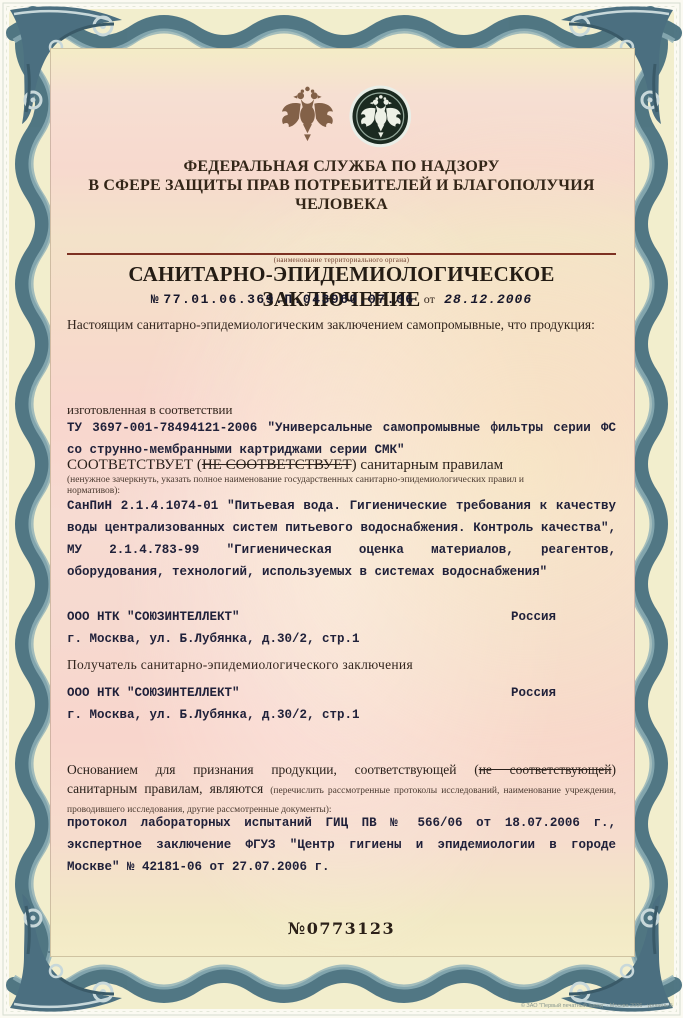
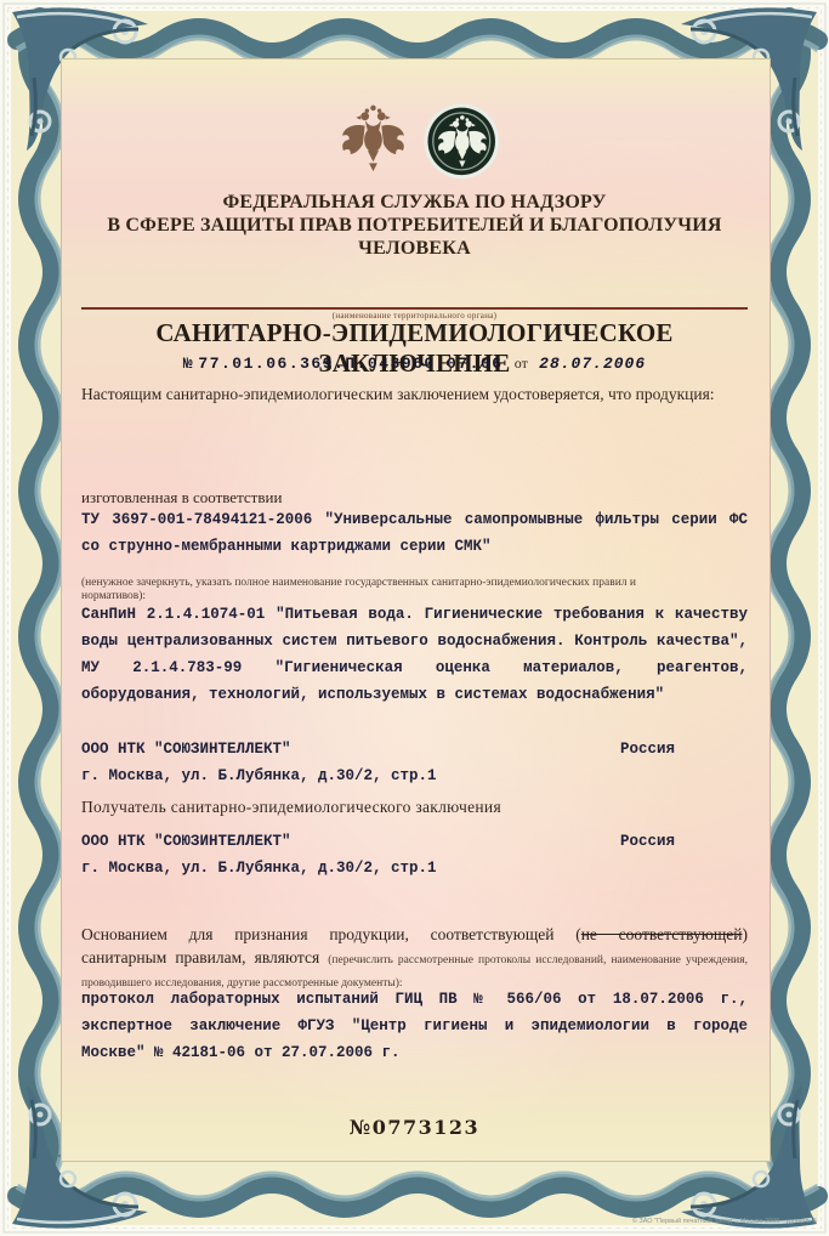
  ФЕДЕРАЛЬНАЯ СЛУЖБА ПО НАДЗОРУ
  В СФЕРЕ ЗАЩИТЫ ПРАВ ПОТРЕБИТЕЛЕЙ И БЛАГОПОЛУЧИЯ ЧЕЛОВЕКА
  (наименование территориального органа)
  САНИТАРНО-ЭПИДЕМИОЛОГИЧЕСКОЕ ЗАКЛЮЧЕНИЕ
- № 77.01.06.369.П.043960.07.06 от 28.12.2006
+ № 77.01.06.369.П.043960.07.06 от 28.07.2006
- Настоящим санитарно-эпидемиологическим заключением самопромывные, что продукция:
+ Настоящим санитарно-эпидемиологическим заключением удостоверяется, что продукция:
  изготовленная в соответствии
  ТУ 3697-001-78494121-2006 "Универсальные самопромывные фильтры серии ФС со струнно-мембранными картриджами серии СМК"
- СООТВЕТСТВУЕТ (НЕ СООТВЕТСТВУЕТ) санитарным правилам
  (ненужное зачеркнуть, указать полное наименование государственных санитарно-эпидемиологических правил и нормативов):
  СанПиН 2.1.4.1074-01 "Питьевая вода. Гигиенические требования к качеству воды централизованных систем питьевого водоснабжения. Контроль качества", МУ 2.1.4.783-99 "Гигиеническая оценка материалов, реагентов, оборудования, технологий, используемых в системах водоснабжения"
  ООО НТК "СОЮЗИНТЕЛЛЕКТ"
  Россия
  г. Москва, ул. Б.Лубянка, д.30/2, стр.1
  Получатель санитарно-эпидемиологического заключения
  ООО НТК "СОЮЗИНТЕЛЛЕКТ"
  Россия
  г. Москва, ул. Б.Лубянка, д.30/2, стр.1
  Основанием для признания продукции, соответствующей (не соответствующей) санитарным правилам, являются (перечислить рассмотренные протоколы исследований, наименование учреждения, проводившего исследования, другие рассмотренные документы):
  протокол лабораторных испытаний ГИЦ ПВ № 566/06 от 18.07.2006 г., экспертное заключение ФГУЗ "Центр гигиены и эпидемиологии в городе Москве" № 42181-06 от 27.07.2006 г.
  №0773123
